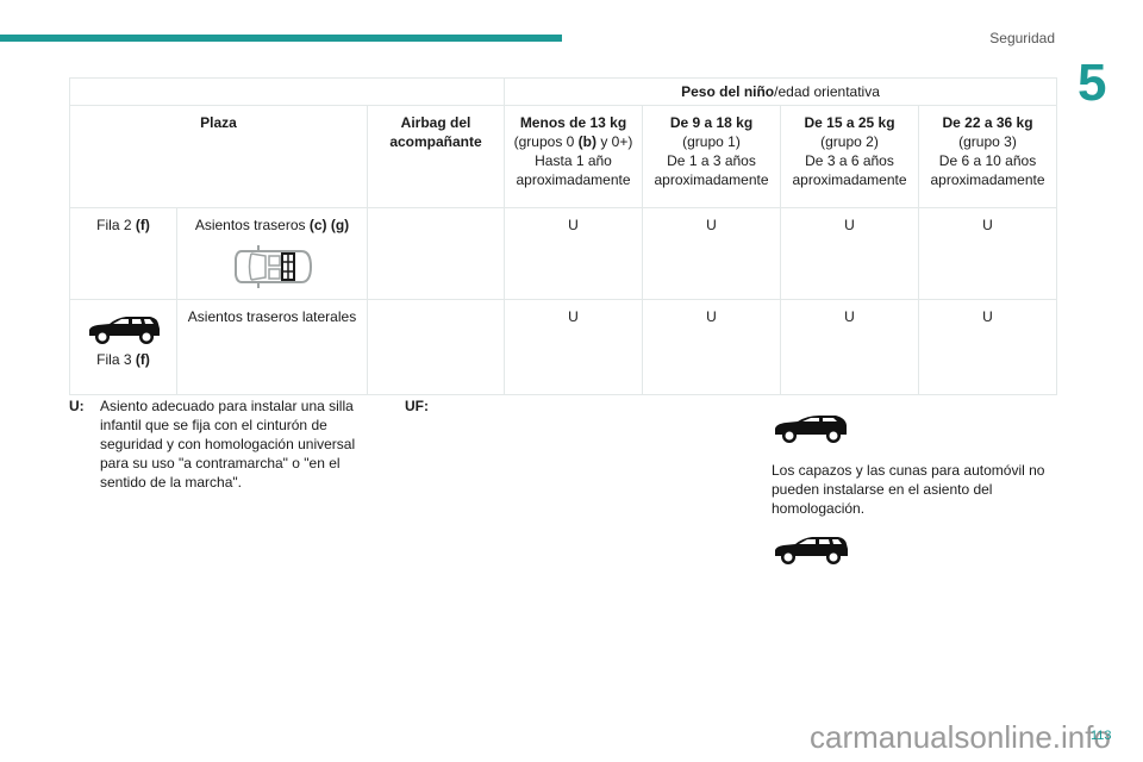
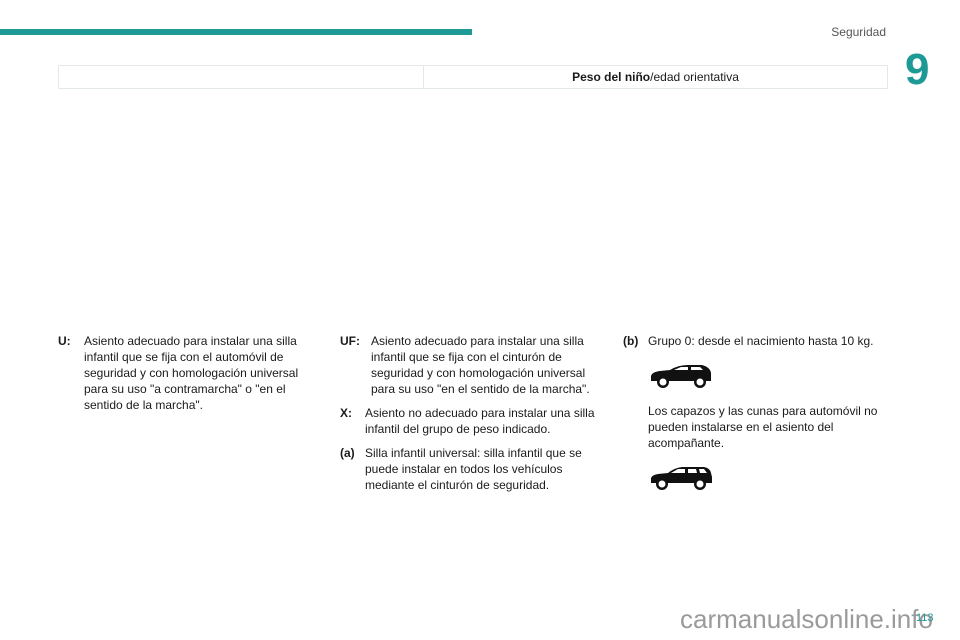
  Seguridad
- 5
+ 9
  	Peso del niño/edad orientativa
- Plaza	Airbag del acompañante	Menos de 13 kg (grupos 0 (b) y 0+) Hasta 1 año aproximadamente	De 9 a 18 kg (grupo 1) De 1 a 3 años aproximadamente	De 15 a 25 kg (grupo 2) De 3 a 6 años aproximadamente	De 22 a 36 kg (grupo 3) De 6 a 10 años aproximadamente
- Fila 2 (f)	Asientos traseros (c) (g)		U	U	U	U
- Fila 3 (f)	Asientos traseros laterales		U	U	U	U
  U:
- Asiento adecuado para instalar una silla infantil que se fija con el cinturón de seguridad y con homologación universal para su uso "a contramarcha" o "en el sentido de la marcha".
+ Asiento adecuado para instalar una silla infantil que se fija con el automóvil de seguridad y con homologación universal para su uso "a contramarcha" o "en el sentido de la marcha".
  UF:
+ Asiento adecuado para instalar una silla infantil que se fija con el cinturón de seguridad y con homologación universal para su uso "en el sentido de la marcha".
+ X:
+ Asiento no adecuado para instalar una silla infantil del grupo de peso indicado.
+ (a)
+ Silla infantil universal: silla infantil que se puede instalar en todos los vehículos mediante el cinturón de seguridad.
+ (b)
+ Grupo 0: desde el nacimiento hasta 10 kg.
- Los capazos y las cunas para automóvil no pueden instalarse en el asiento del homologación.
+ Los capazos y las cunas para automóvil no pueden instalarse en el asiento del acompañante.
  carmanualsonline.info
  113
